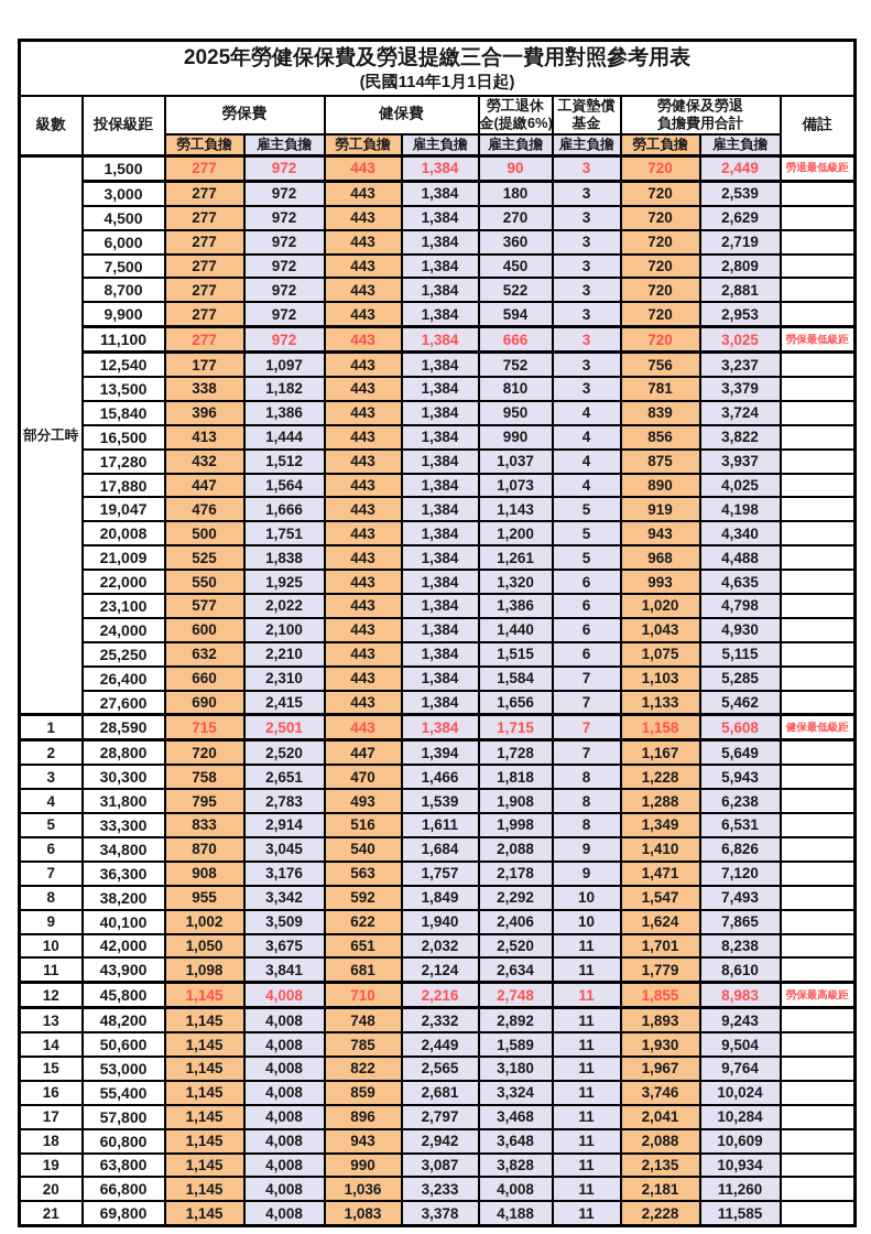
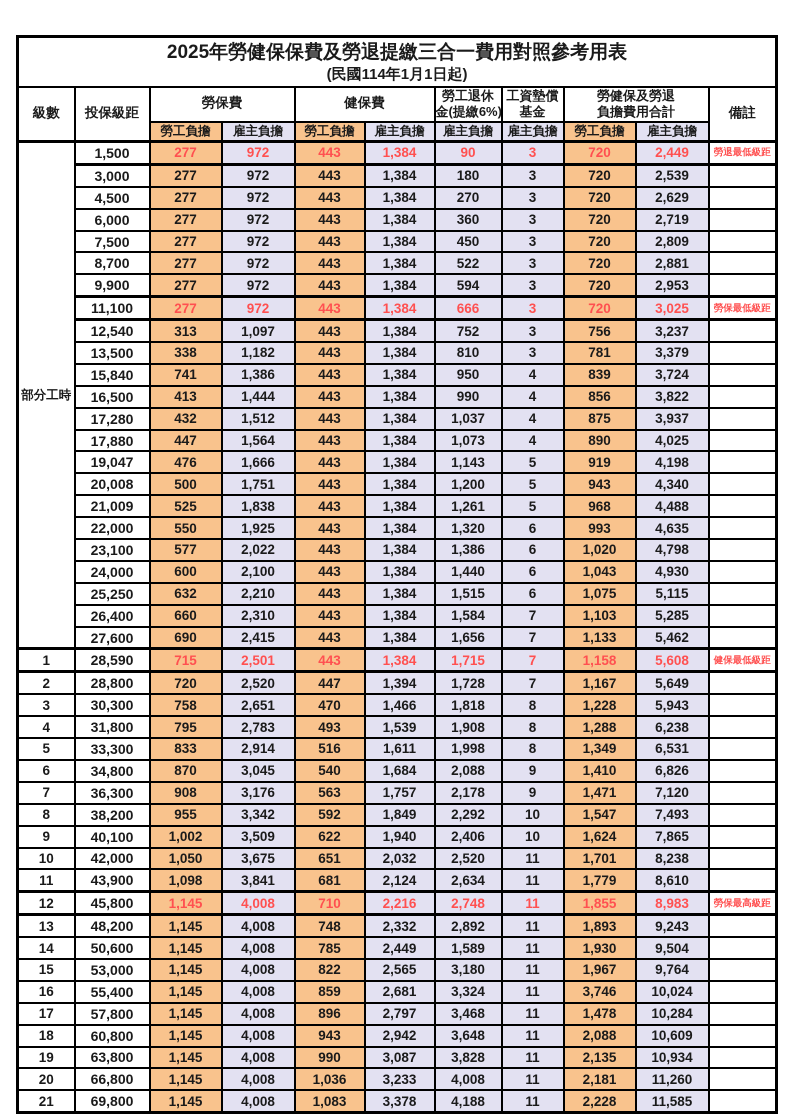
  2025年勞健保保費及勞退提繳三合一費用對照參考用表 (民國114年1月1日起)
  級數	投保級距	勞保費	健保費	勞工退休 金(提繳6%)	工資墊償 基金	勞健保及勞退 負擔費用合計	備註
  勞工負擔	雇主負擔	勞工負擔	雇主負擔	雇主負擔	雇主負擔	勞工負擔	雇主負擔
  部分工時	1,500	277	972	443	1,384	90	3	720	2,449	勞退最低級距
  3,000	277	972	443	1,384	180	3	720	2,539
  4,500	277	972	443	1,384	270	3	720	2,629
  6,000	277	972	443	1,384	360	3	720	2,719
  7,500	277	972	443	1,384	450	3	720	2,809
  8,700	277	972	443	1,384	522	3	720	2,881
  9,900	277	972	443	1,384	594	3	720	2,953
  11,100	277	972	443	1,384	666	3	720	3,025	勞保最低級距
- 12,540	177	1,097	443	1,384	752	3	756	3,237
+ 12,540	313	1,097	443	1,384	752	3	756	3,237
  13,500	338	1,182	443	1,384	810	3	781	3,379
- 15,840	396	1,386	443	1,384	950	4	839	3,724
+ 15,840	741	1,386	443	1,384	950	4	839	3,724
  16,500	413	1,444	443	1,384	990	4	856	3,822
  17,280	432	1,512	443	1,384	1,037	4	875	3,937
  17,880	447	1,564	443	1,384	1,073	4	890	4,025
  19,047	476	1,666	443	1,384	1,143	5	919	4,198
  20,008	500	1,751	443	1,384	1,200	5	943	4,340
  21,009	525	1,838	443	1,384	1,261	5	968	4,488
  22,000	550	1,925	443	1,384	1,320	6	993	4,635
  23,100	577	2,022	443	1,384	1,386	6	1,020	4,798
  24,000	600	2,100	443	1,384	1,440	6	1,043	4,930
  25,250	632	2,210	443	1,384	1,515	6	1,075	5,115
  26,400	660	2,310	443	1,384	1,584	7	1,103	5,285
  27,600	690	2,415	443	1,384	1,656	7	1,133	5,462
  1	28,590	715	2,501	443	1,384	1,715	7	1,158	5,608	健保最低級距
  2	28,800	720	2,520	447	1,394	1,728	7	1,167	5,649
  3	30,300	758	2,651	470	1,466	1,818	8	1,228	5,943
  4	31,800	795	2,783	493	1,539	1,908	8	1,288	6,238
  5	33,300	833	2,914	516	1,611	1,998	8	1,349	6,531
  6	34,800	870	3,045	540	1,684	2,088	9	1,410	6,826
  7	36,300	908	3,176	563	1,757	2,178	9	1,471	7,120
  8	38,200	955	3,342	592	1,849	2,292	10	1,547	7,493
  9	40,100	1,002	3,509	622	1,940	2,406	10	1,624	7,865
  10	42,000	1,050	3,675	651	2,032	2,520	11	1,701	8,238
  11	43,900	1,098	3,841	681	2,124	2,634	11	1,779	8,610
  12	45,800	1,145	4,008	710	2,216	2,748	11	1,855	8,983	勞保最高級距
  13	48,200	1,145	4,008	748	2,332	2,892	11	1,893	9,243
  14	50,600	1,145	4,008	785	2,449	1,589	11	1,930	9,504
  15	53,000	1,145	4,008	822	2,565	3,180	11	1,967	9,764
  16	55,400	1,145	4,008	859	2,681	3,324	11	3,746	10,024
- 17	57,800	1,145	4,008	896	2,797	3,468	11	2,041	10,284
+ 17	57,800	1,145	4,008	896	2,797	3,468	11	1,478	10,284
  18	60,800	1,145	4,008	943	2,942	3,648	11	2,088	10,609
  19	63,800	1,145	4,008	990	3,087	3,828	11	2,135	10,934
  20	66,800	1,145	4,008	1,036	3,233	4,008	11	2,181	11,260
  21	69,800	1,145	4,008	1,083	3,378	4,188	11	2,228	11,585
